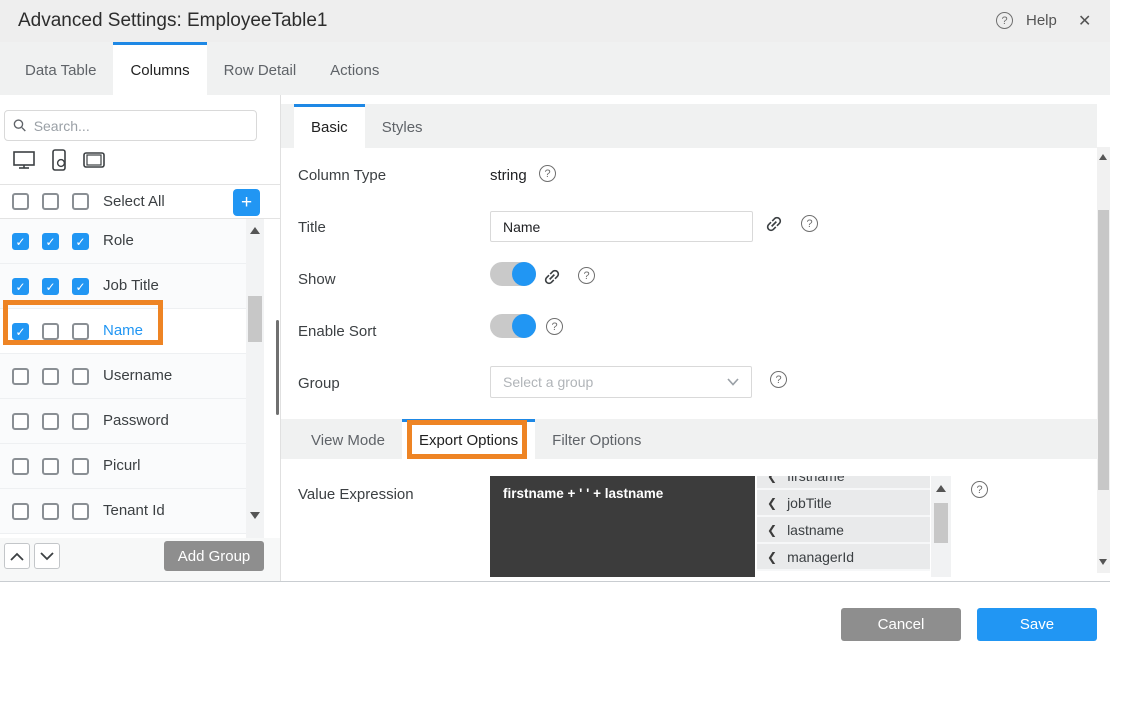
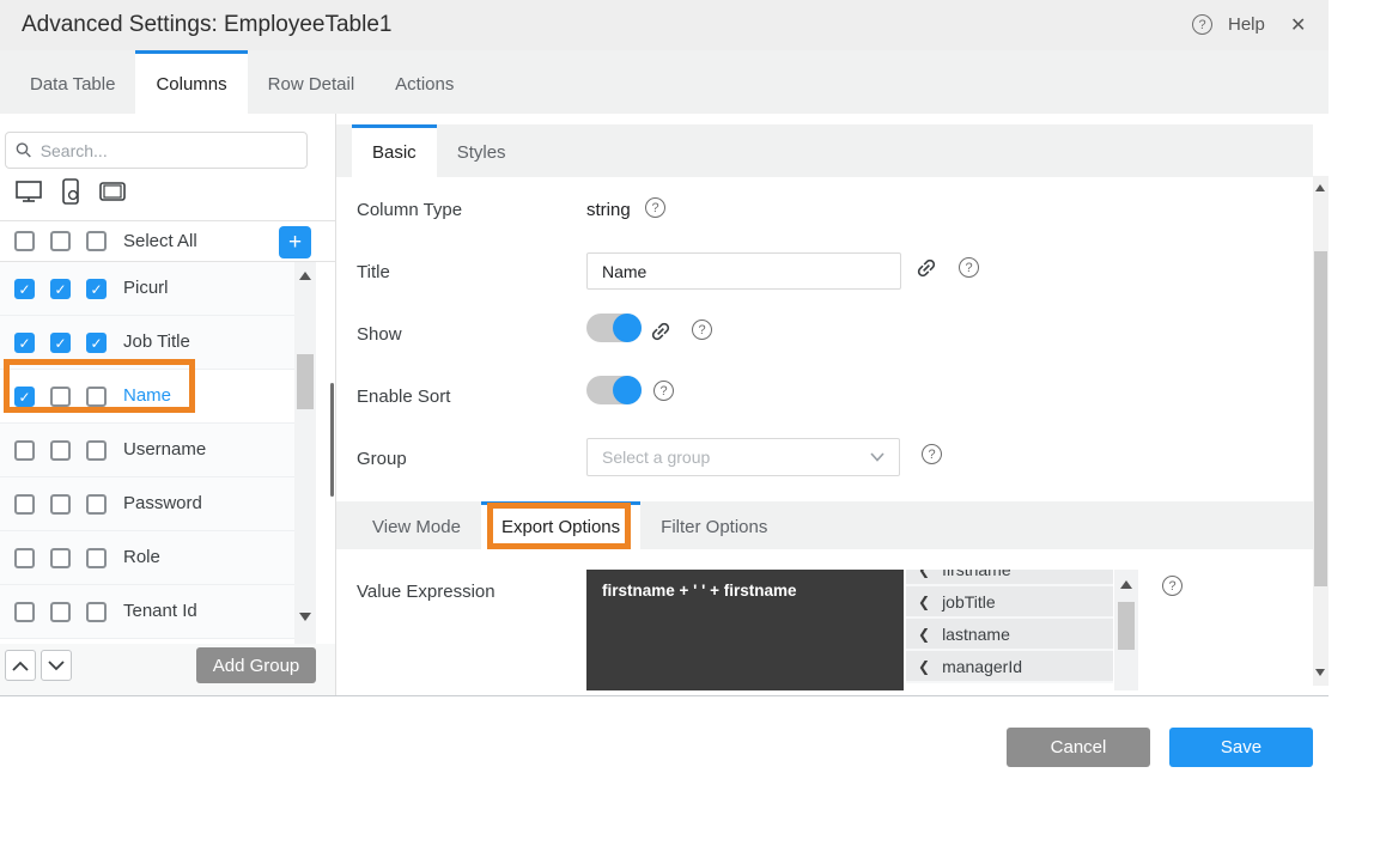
  Advanced Settings: EmployeeTable1
  ?
  Help
  ✕
  Data Table
  Columns
  Row Detail
  Actions
  Search...
  Select All
  +
- Role
+ Picurl
  Job Title
  Name
  Username
  Password
- Picurl
+ Role
  Tenant Id
  Add Group
  Basic
  Styles
  Column Type
  string
  ?
  Title
  Name
  ?
  Show
  ?
  Enable Sort
  ?
  Group
  Select a group
  ?
  View Mode
  Export Options
  Filter Options
  Value Expression
- firstname + ' ' + lastname
+ firstname + ' ' + firstname
  ❮
  firstname
  ❮
  jobTitle
  ❮
  lastname
  ❮
  managerId
  ?
  Cancel
  Save
